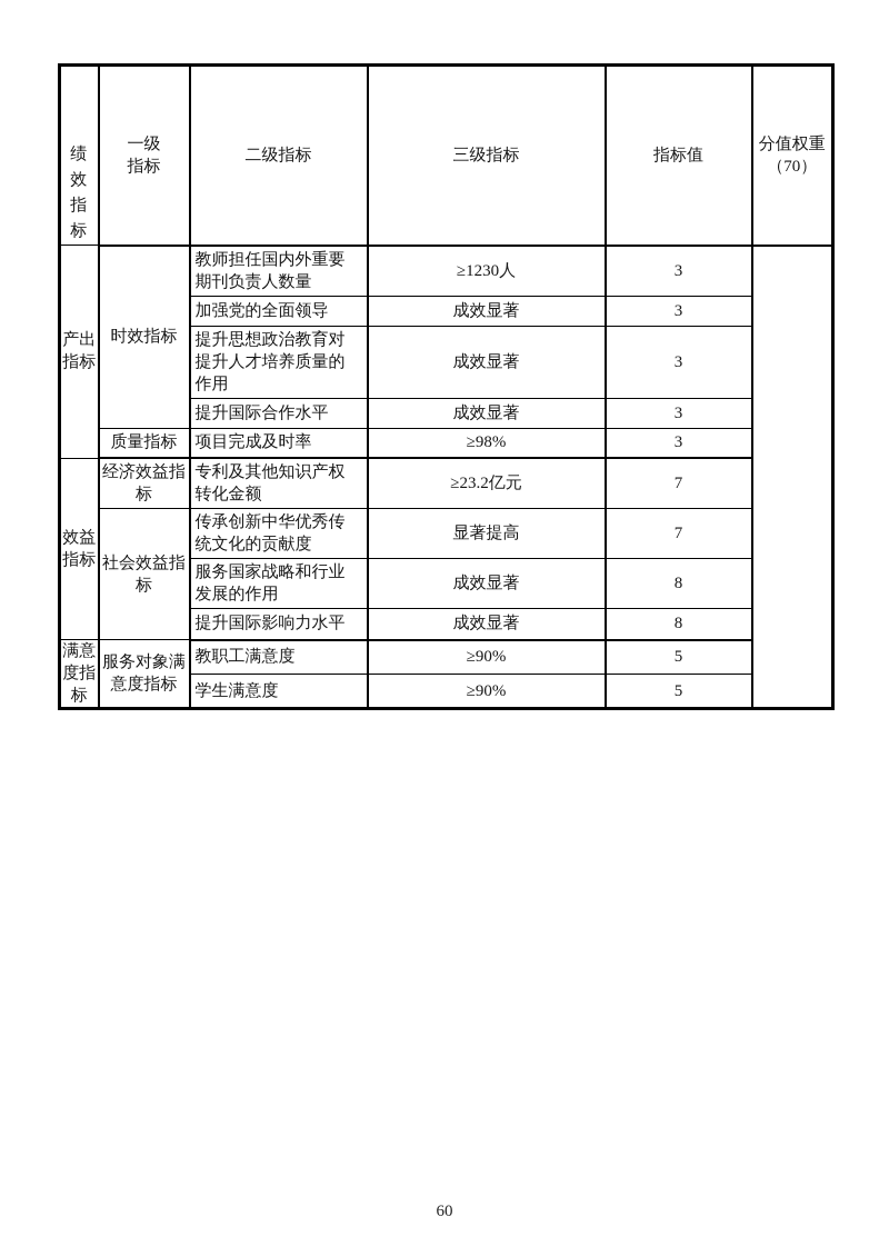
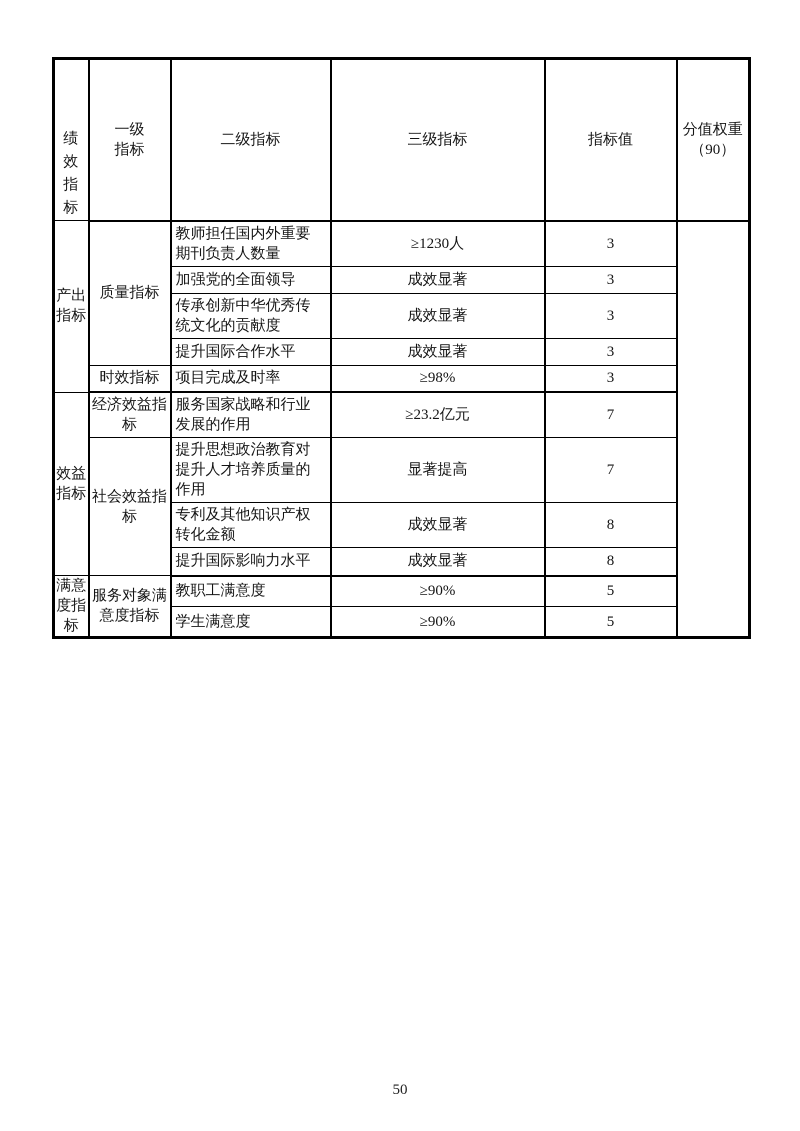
- 绩 效 指 标	一级 指标	二级指标	三级指标	指标值	分值权重 （70）
+ 绩 效 指 标	一级 指标	二级指标	三级指标	指标值	分值权重 （90）
- 产出指标	时效指标	教师担任国内外重要期刊负责人数量	≥1230人	3
+ 产出指标	质量指标	教师担任国内外重要期刊负责人数量	≥1230人	3
  加强党的全面领导	成效显著	3
- 提升思想政治教育对提升人才培养质量的作用	成效显著	3
+ 传承创新中华优秀传统文化的贡献度	成效显著	3
  提升国际合作水平	成效显著	3
- 质量指标	项目完成及时率	≥98%	3
+ 时效指标	项目完成及时率	≥98%	3
- 效益指标	经济效益指标	专利及其他知识产权转化金额	≥23.2亿元	7
+ 效益指标	经济效益指标	服务国家战略和行业发展的作用	≥23.2亿元	7
- 社会效益指标	传承创新中华优秀传统文化的贡献度	显著提高	7
+ 社会效益指标	提升思想政治教育对提升人才培养质量的作用	显著提高	7
- 服务国家战略和行业发展的作用	成效显著	8
+ 专利及其他知识产权转化金额	成效显著	8
  提升国际影响力水平	成效显著	8
  满意度指标	服务对象满意度指标	教职工满意度	≥90%	5
  学生满意度	≥90%	5
- 60
+ 50
